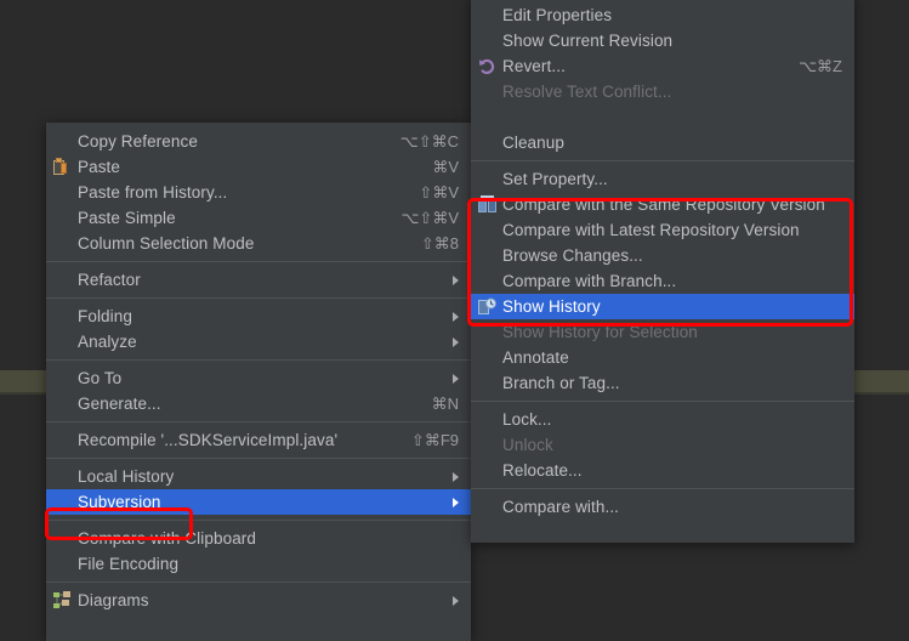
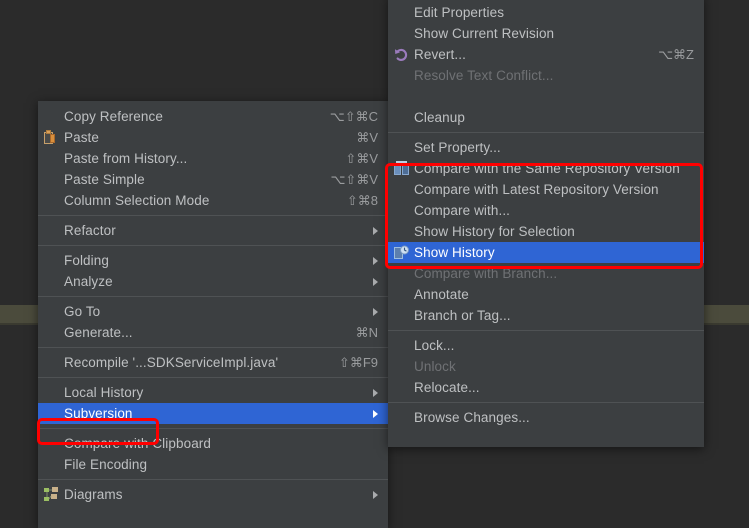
  Copy Reference
  ⌥⇧⌘C
  Paste
  ⌘V
  Paste from History...
  ⇧⌘V
  Paste Simple
  ⌥⇧⌘V
  Column Selection Mode
  ⇧⌘8
  Refactor
  Folding
  Analyze
  Go To
  Generate...
  ⌘N
  Recompile '...SDKServiceImpl.java'
  ⇧⌘F9
  Local History
  Subversion
  Compare with Clipboard
  File Encoding
  Diagrams
  Edit Properties
  Show Current Revision
  Revert...
  ⌥⌘Z
  Resolve Text Conflict...
  Cleanup
  Set Property...
  Compare with the Same Repository Version
  Compare with Latest Repository Version
- Browse Changes...
+ Compare with...
- Compare with Branch...
+ Show History for Selection
  Show History
- Show History for Selection
+ Compare with Branch...
  Annotate
  Branch or Tag...
  Lock...
  Unlock
  Relocate...
- Compare with...
+ Browse Changes...
